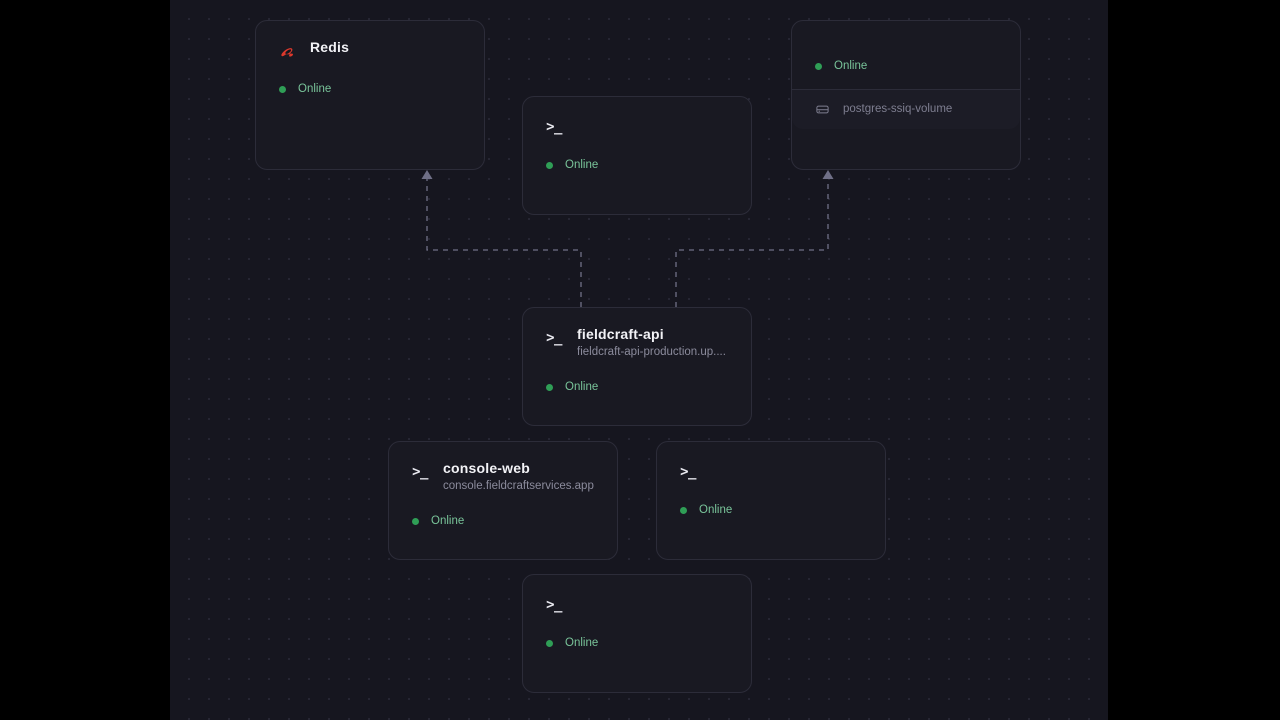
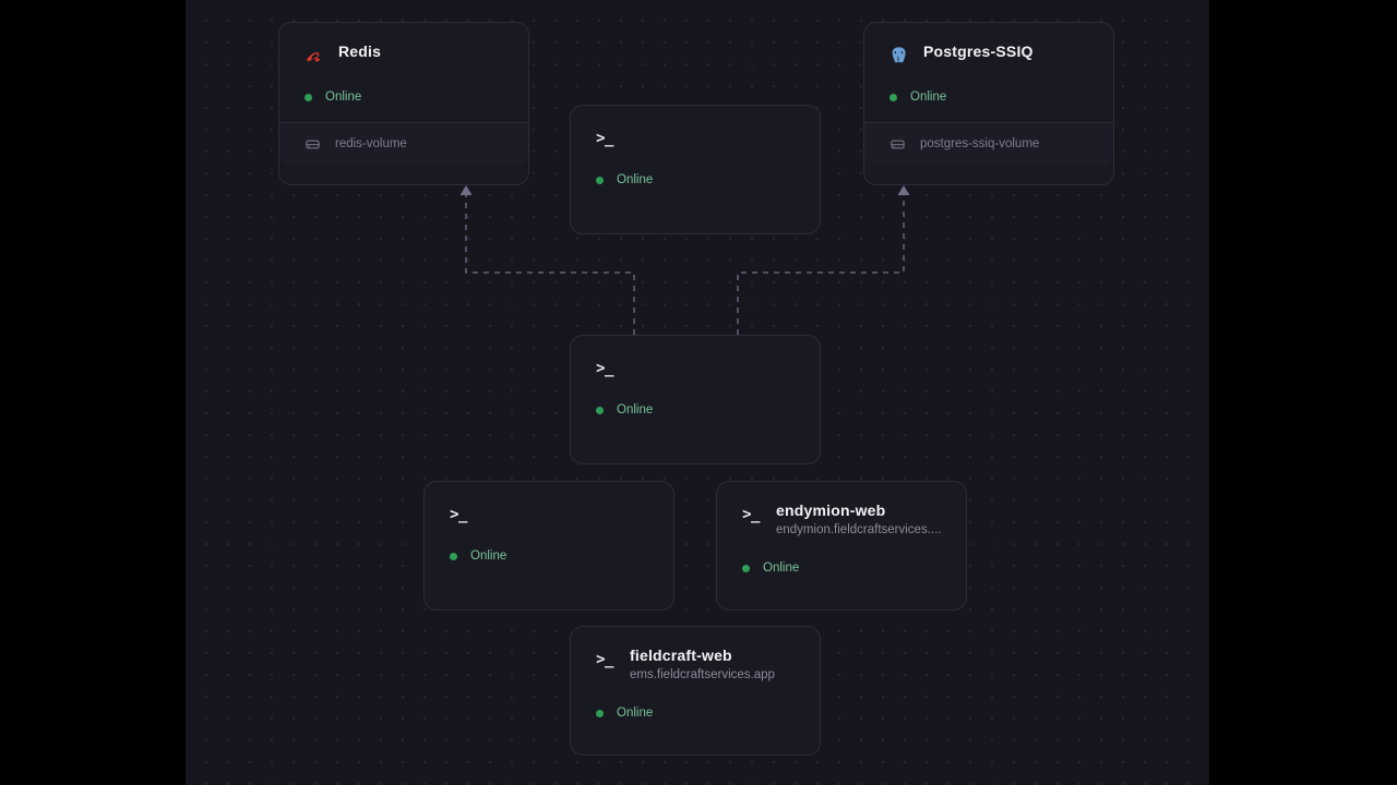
  Redis
  Online
+ redis-volume
+ Postgres-SSIQ
  Online
  postgres-ssiq-volume
  >_
  Online
  >_
- fieldcraft-api
- fieldcraft-api-production.up....
  Online
  >_
- console-web
- console.fieldcraftservices.app
  Online
  >_
+ endymion-web
+ endymion.fieldcraftservices....
  Online
  >_
+ fieldcraft-web
+ ems.fieldcraftservices.app
  Online
